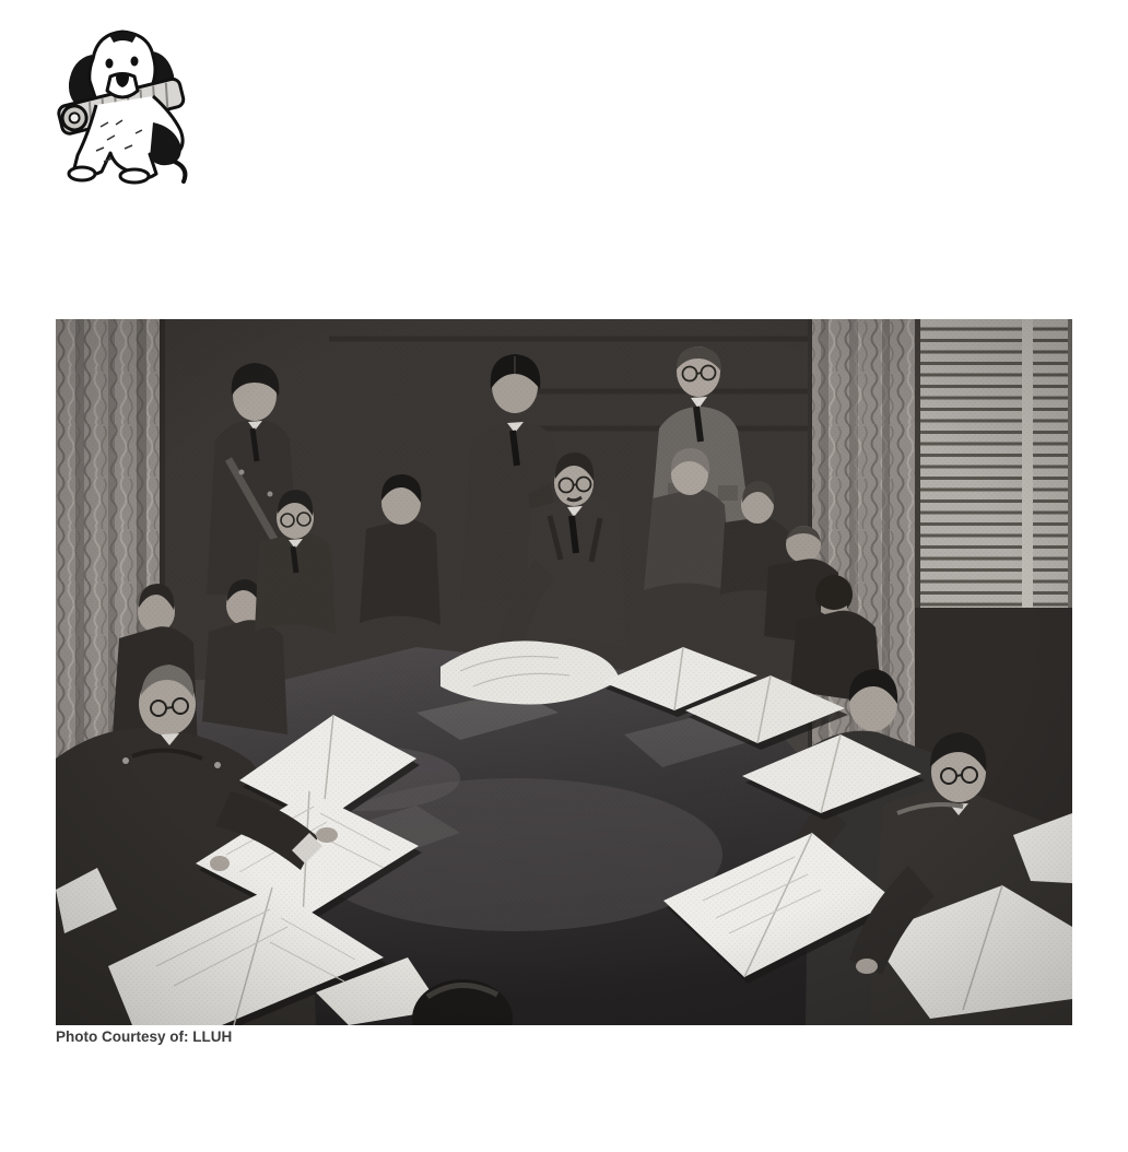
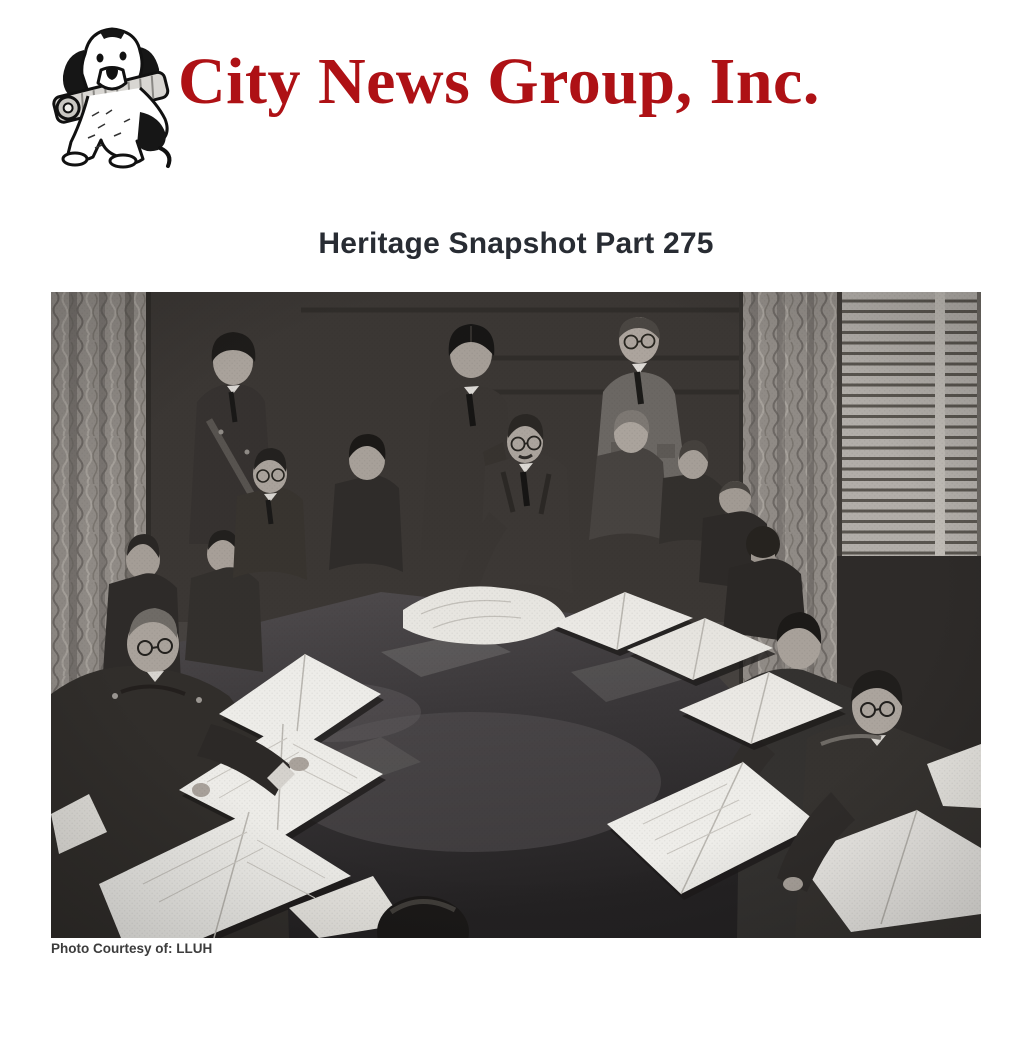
+ City News Group, Inc.
+ Heritage Snapshot Part 275
  Photo Courtesy of: LLUH
